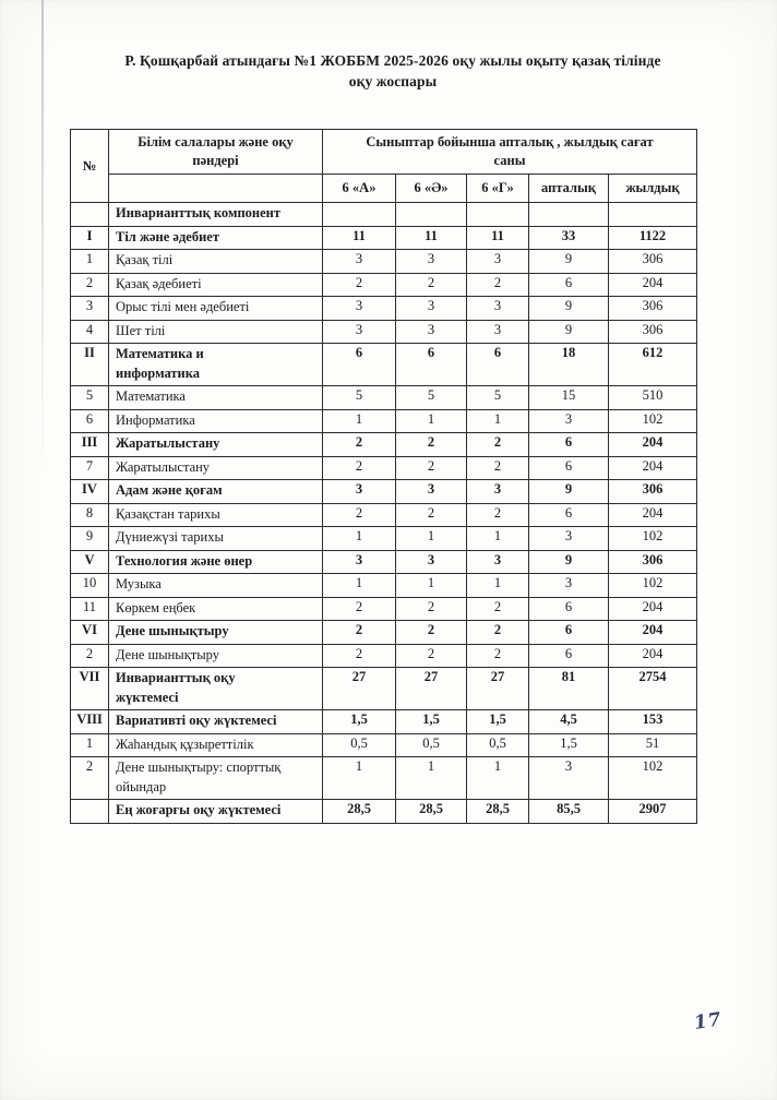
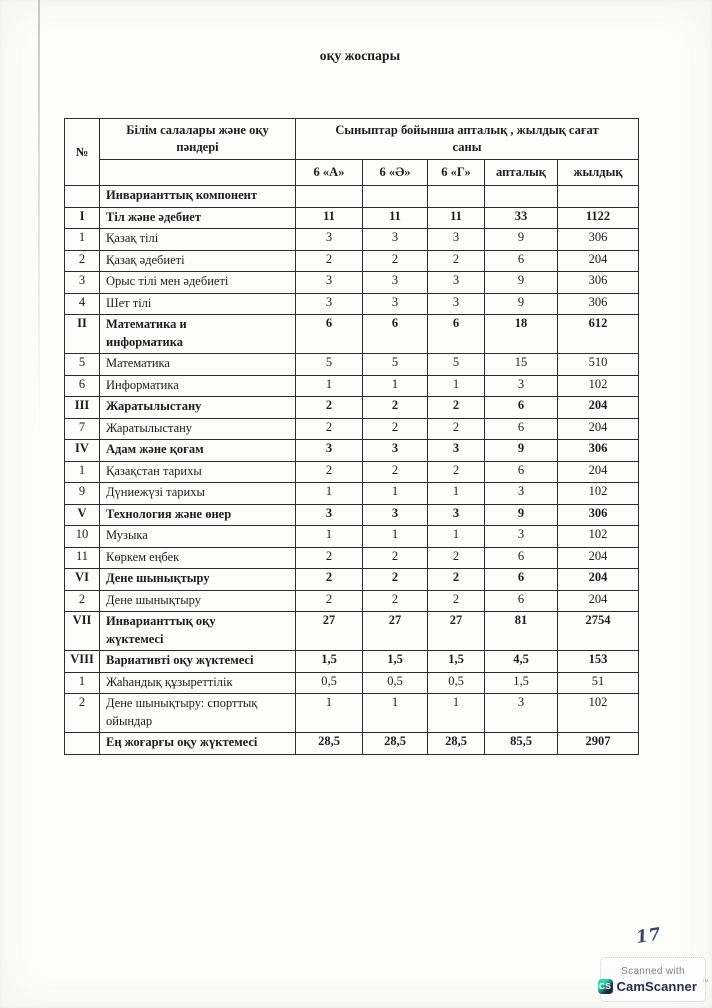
- Р. Қошқарбай атындағы №1 ЖОББМ 2025-2026 оқу жылы оқыту қазақ тілінде
  оқу жоспары
  №	Білім салалары және оқу пәндері	Сыныптар бойынша апталық , жылдық сағат саны
  	6 «А»	6 «Ә»	6 «Г»	апталық	жылдық
  	Инварианттық компонент
  I	Тіл және әдебиет	11	11	11	33	1122
  1	Қазақ тілі	3	3	3	9	306
  2	Қазақ әдебиеті	2	2	2	6	204
  3	Орыс тілі мен әдебиеті	3	3	3	9	306
  4	Шет тілі	3	3	3	9	306
  II	Математика и информатика	6	6	6	18	612
  5	Математика	5	5	5	15	510
  6	Информатика	1	1	1	3	102
  III	Жаратылыстану	2	2	2	6	204
  7	Жаратылыстану	2	2	2	6	204
  IV	Адам және қоғам	3	3	3	9	306
- 8	Қазақстан тарихы	2	2	2	6	204
+ 1	Қазақстан тарихы	2	2	2	6	204
  9	Дүниежүзі тарихы	1	1	1	3	102
  V	Технология және өнер	3	3	3	9	306
  10	Музыка	1	1	1	3	102
  11	Көркем еңбек	2	2	2	6	204
  VI	Дене шынықтыру	2	2	2	6	204
  2	Дене шынықтыру	2	2	2	6	204
  VII	Инварианттық оқу жүктемесі	27	27	27	81	2754
  VIII	Вариативті оқу жүктемесі	1,5	1,5	1,5	4,5	153
  1	Жаһандық құзыреттілік	0,5	0,5	0,5	1,5	51
  2	Дене шынықтыру: спорттық ойындар	1	1	1	3	102
  	Ең жоғарғы оқу жүктемесі	28,5	28,5	28,5	85,5	2907
+ Scanned with
+ CS
+ CamScanner
